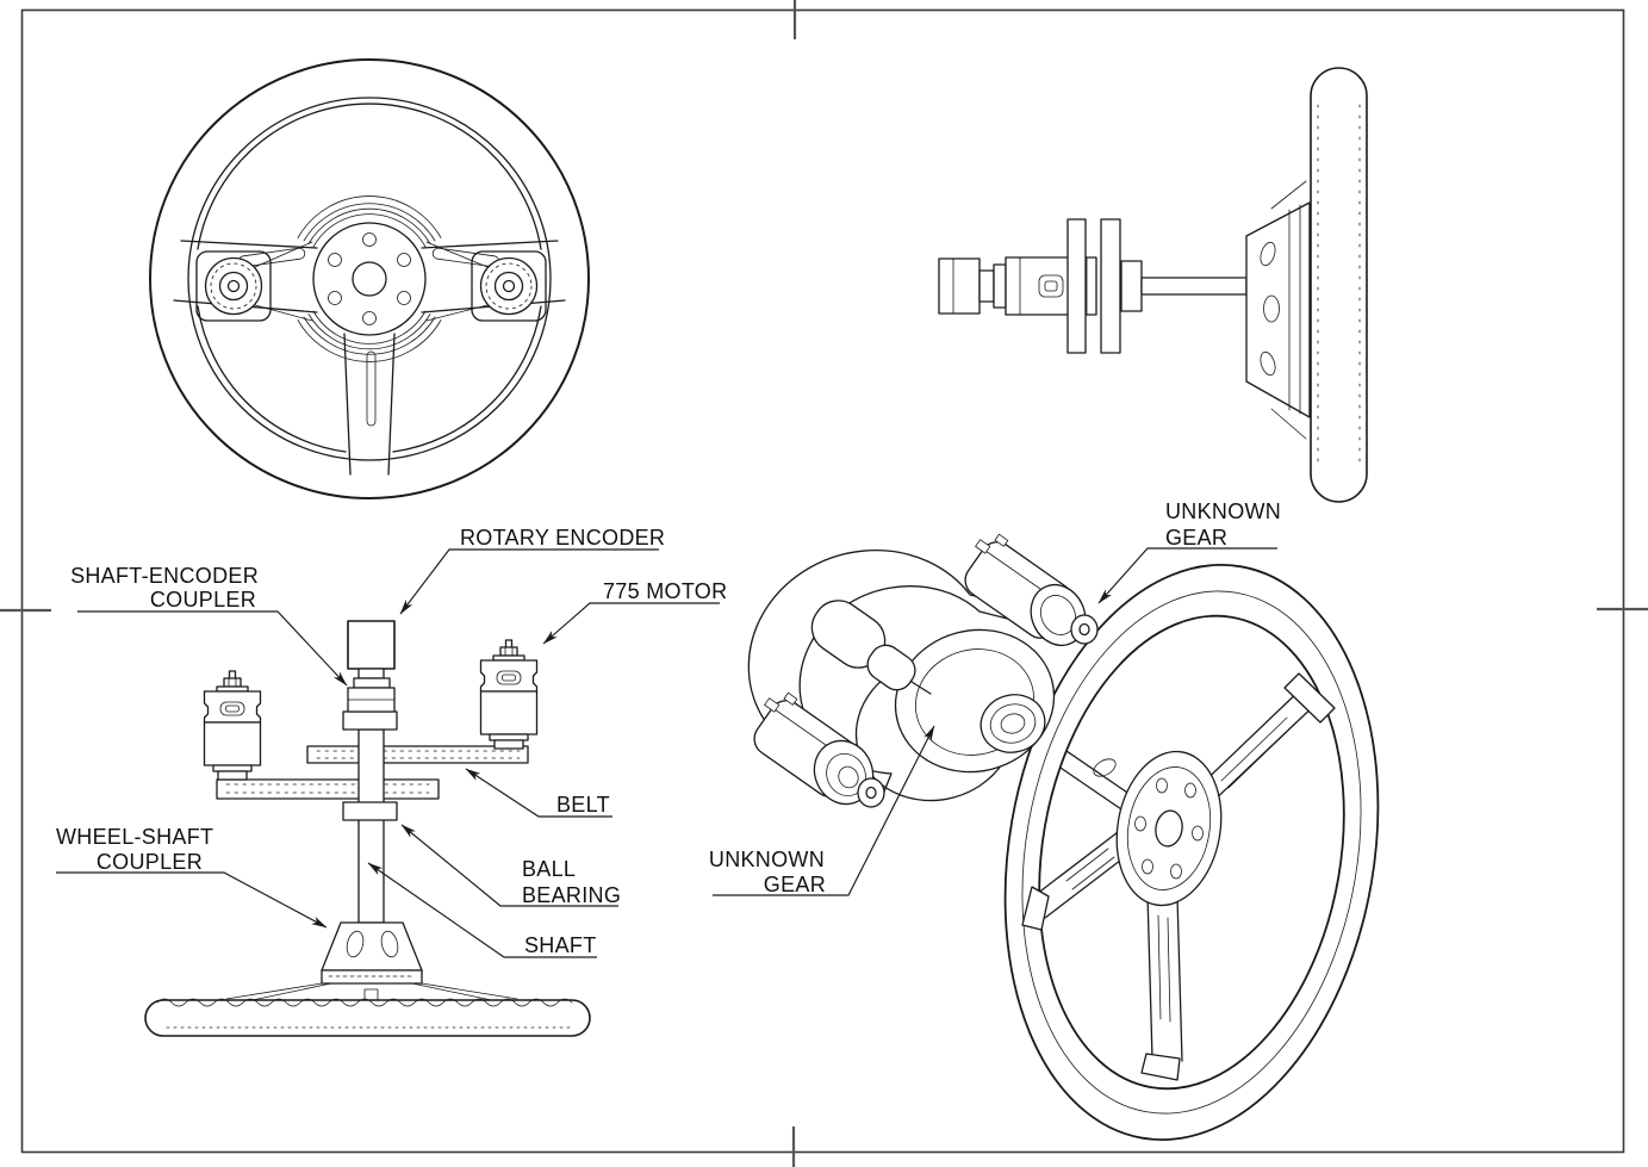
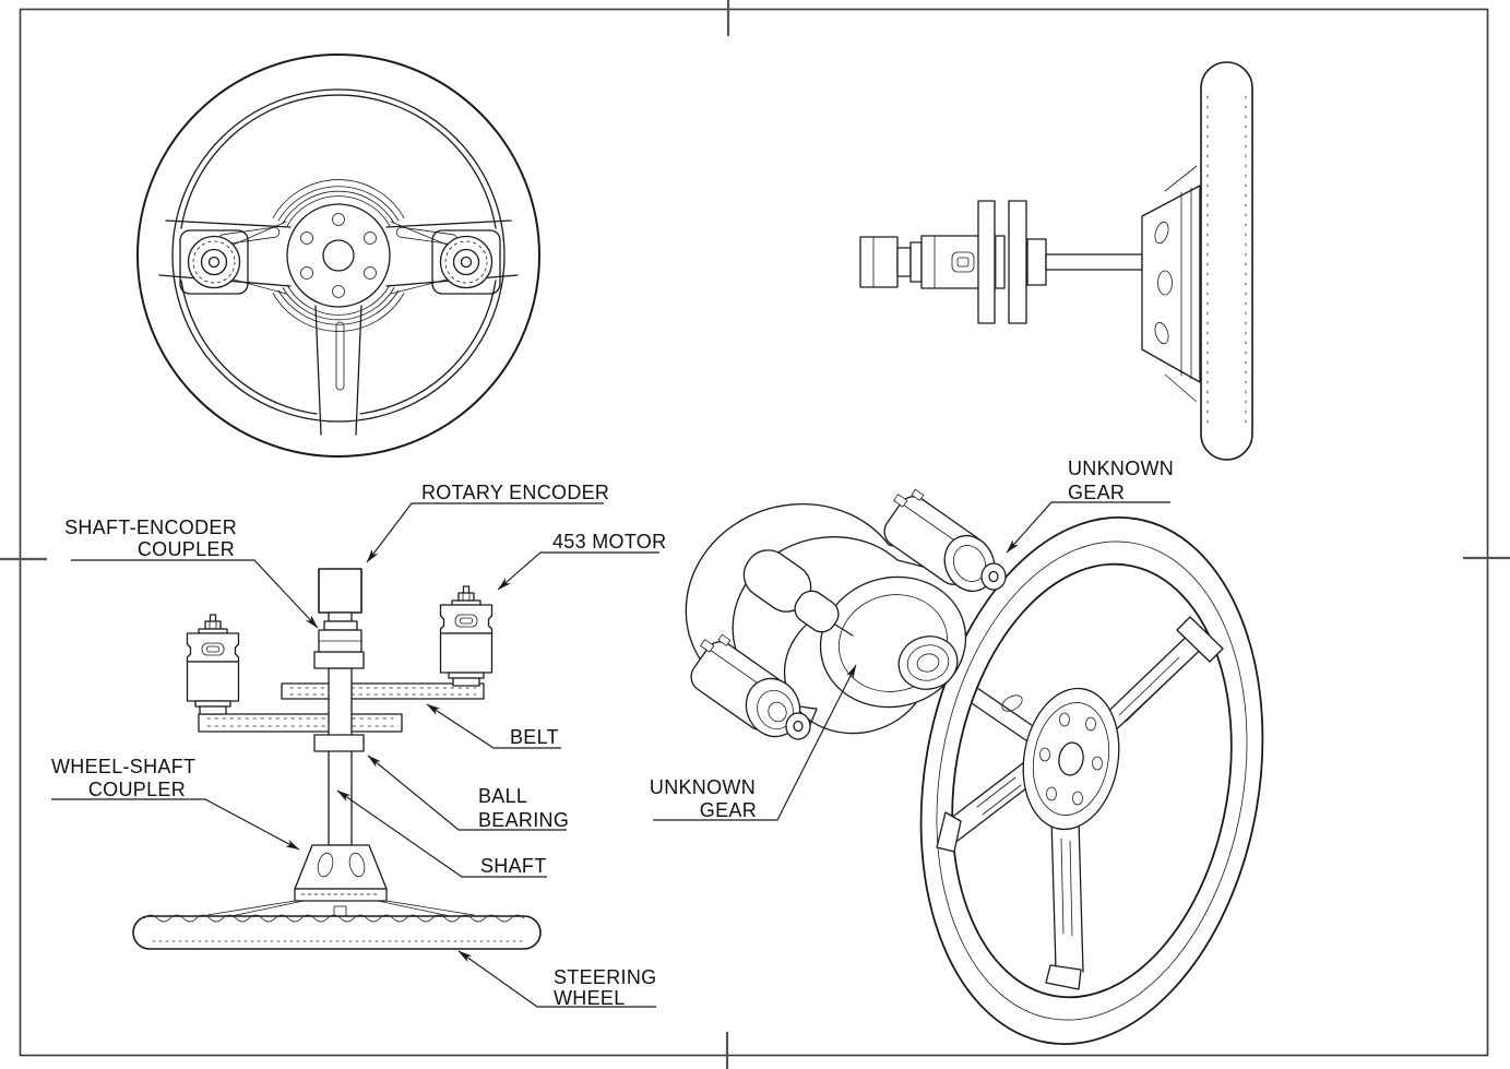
  ROTARY ENCODER
  SHAFT-ENCODER
  COUPLER
- 775 MOTOR
+ 453 MOTOR
  BELT
  BALL
  BEARING
  SHAFT
  WHEEL-SHAFT
  COUPLER
+ STEERING
+ WHEEL
  UNKNOWN
  GEAR
  UNKNOWN
  GEAR
